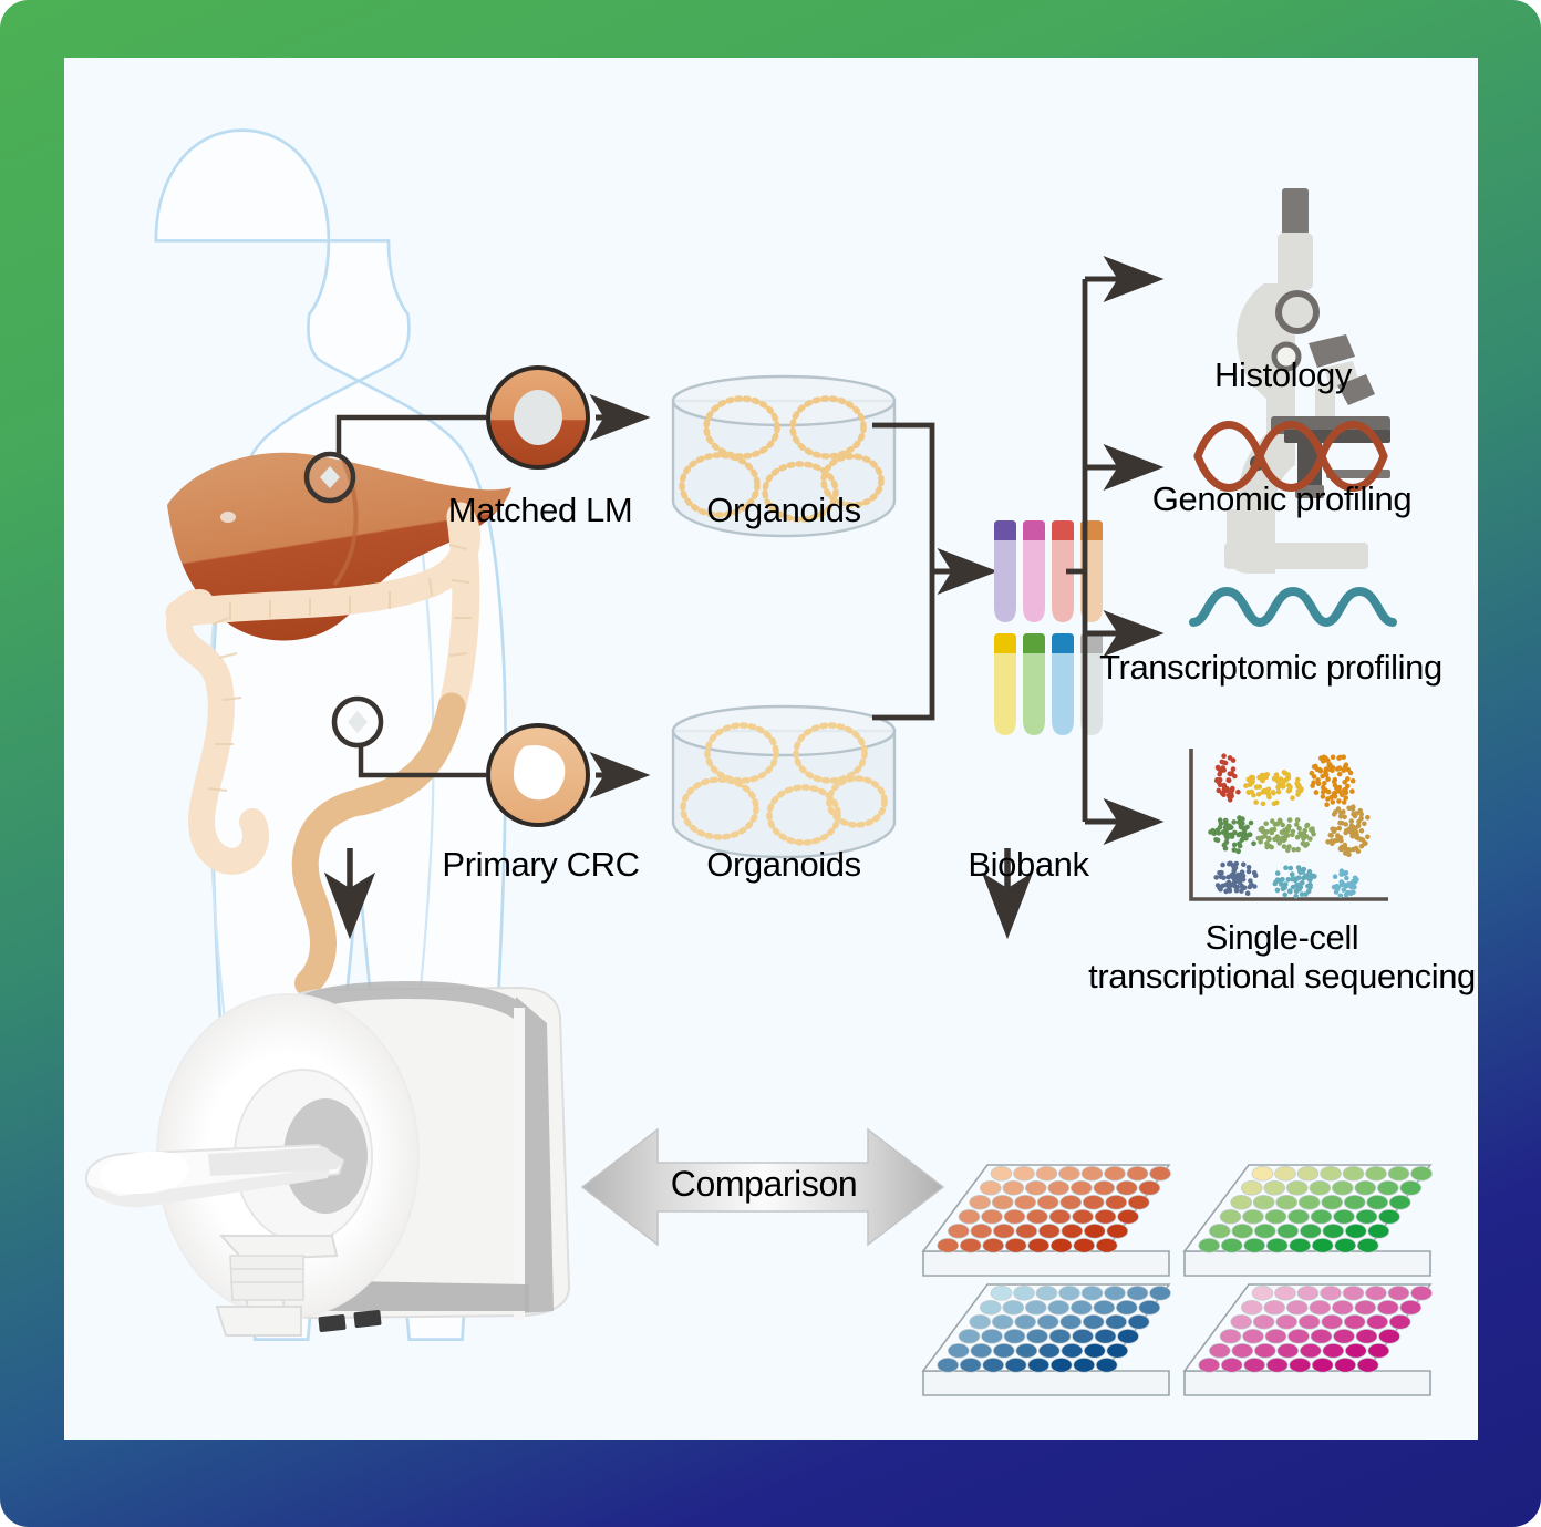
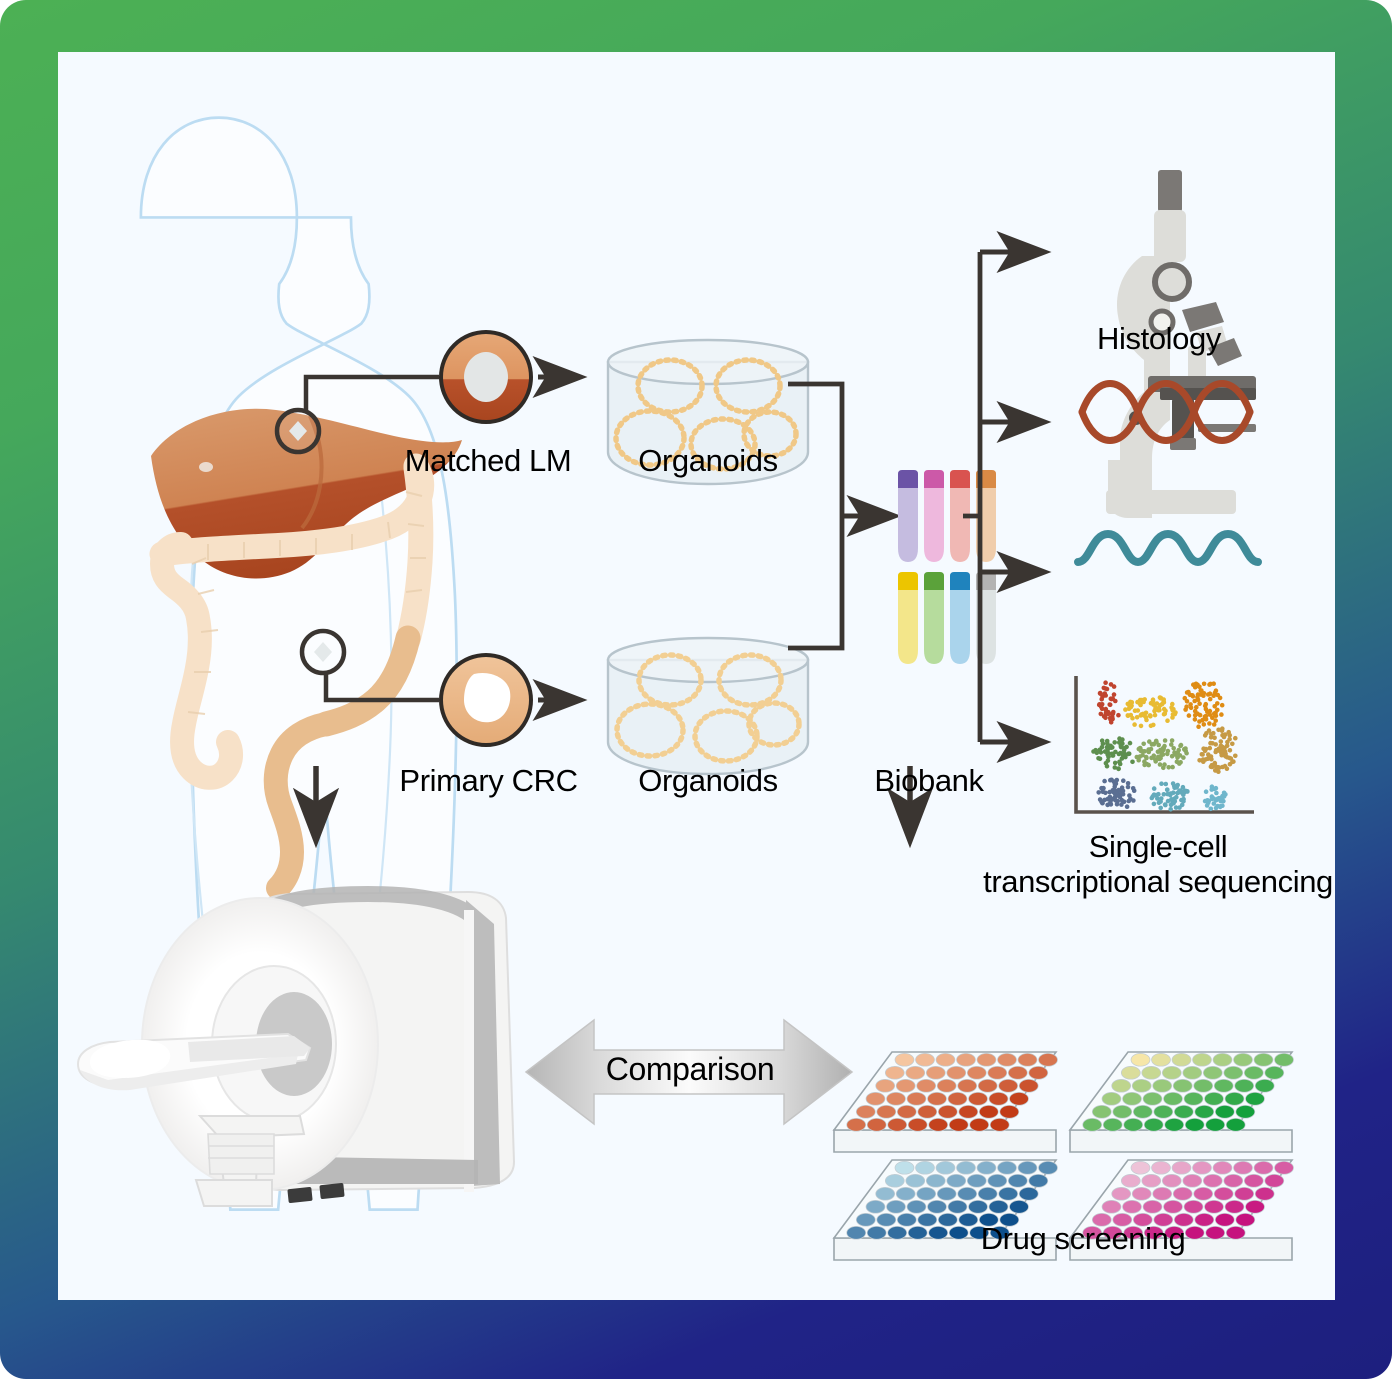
  Matched LM
  Organoids
  Primary CRC
  Organoids
  Biobank
  Histology
- Genomic profiling
- Transcriptomic profiling
  Single-cell
  transcriptional sequencing
  Comparison
+ Drug screening
